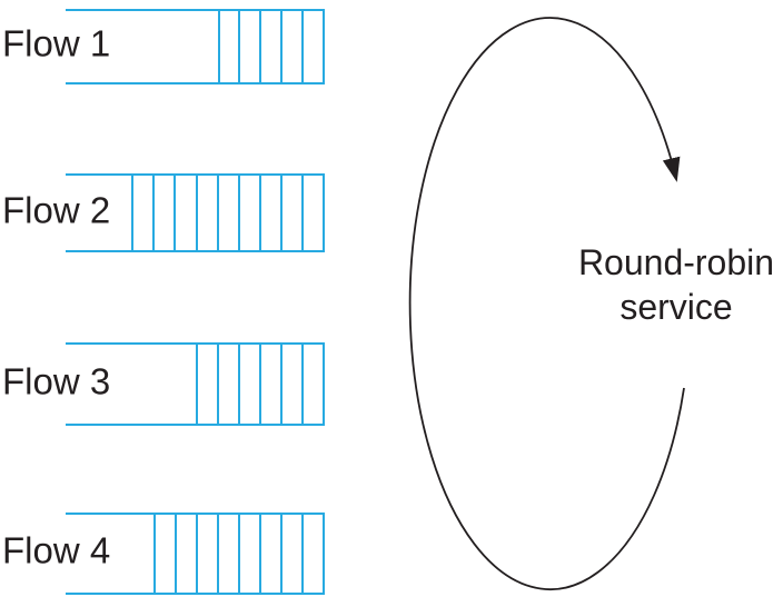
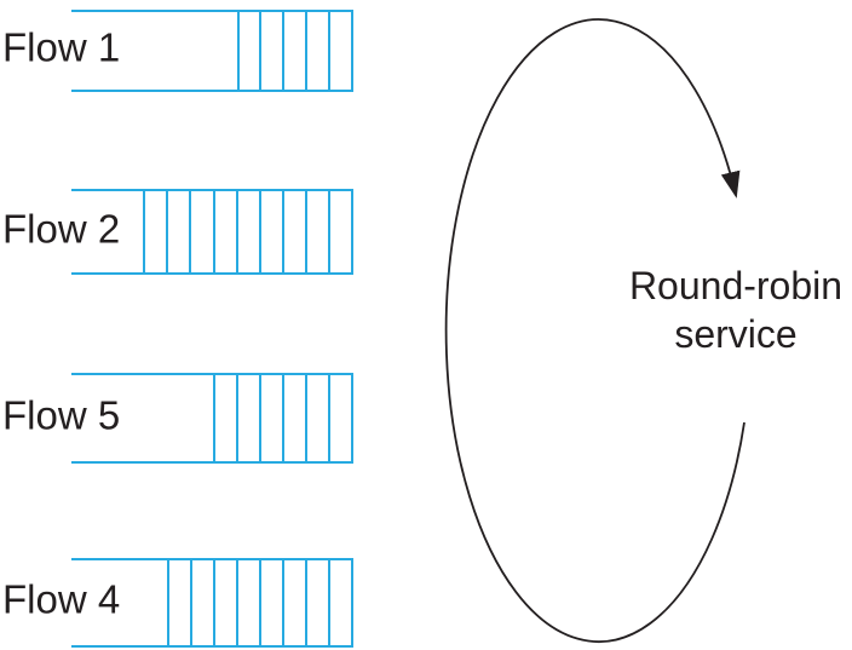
  Flow 1
  Flow 2
- Flow 3
+ Flow 5
  Flow 4
  Round-robin
  service
